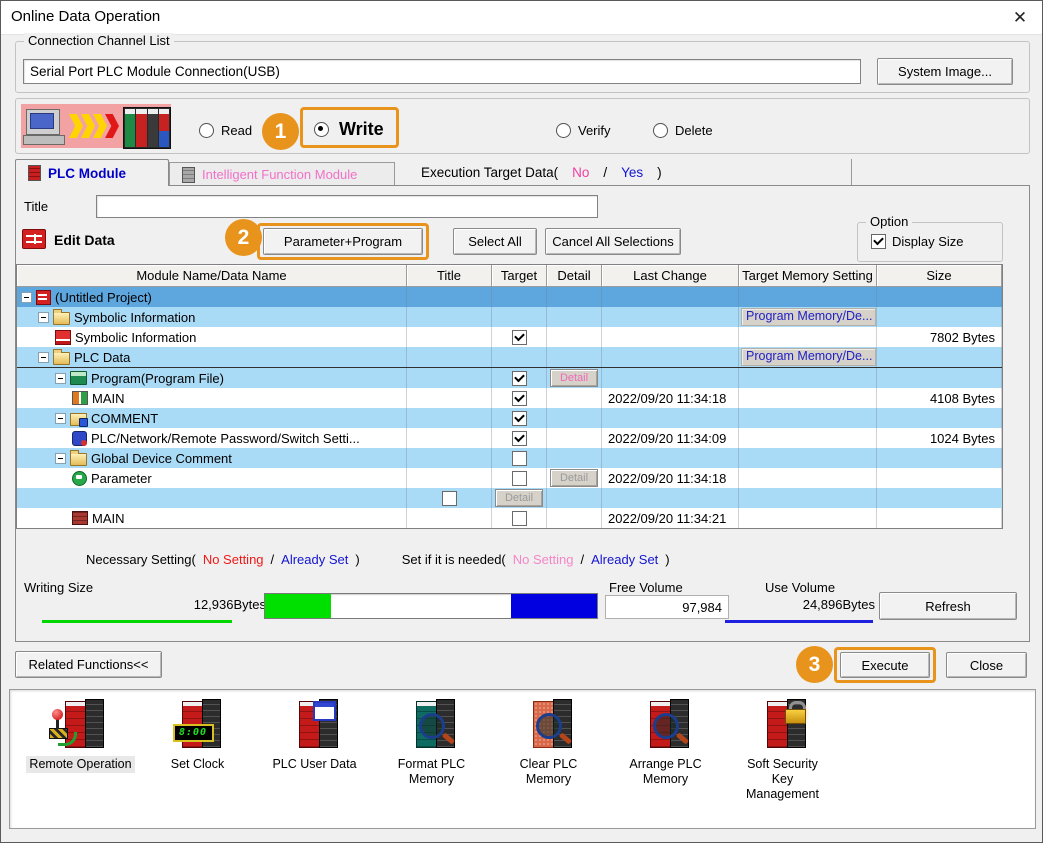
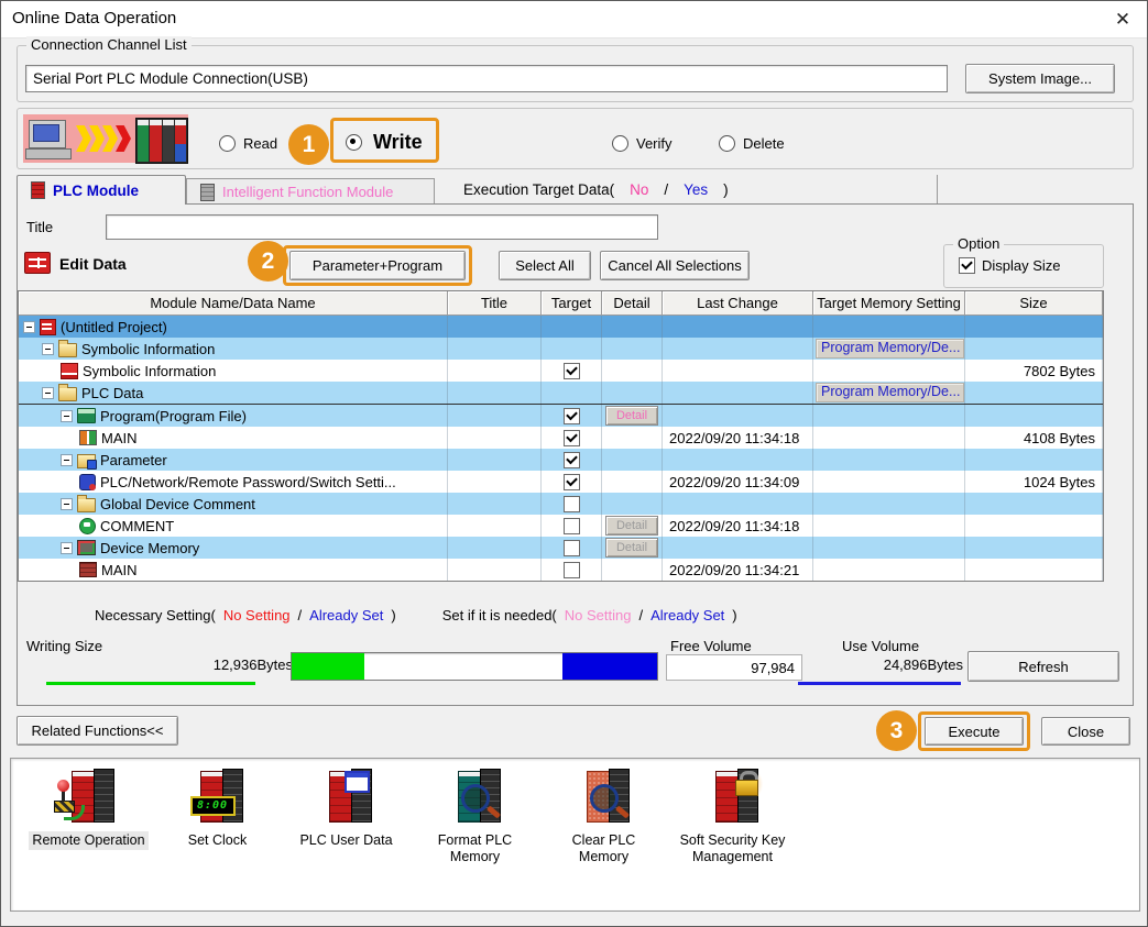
  Online Data Operation
  ✕
  Connection Channel List
  Serial Port PLC Module Connection(USB)
  System Image...
  Read
  1
  Write
  Verify
  Delete
  PLC Module
  Intelligent Function Module
  Execution Target Data(
  No
  /
  Yes
  )
  Title
  Edit Data
  2
  Parameter+Program
  Select All
  Cancel All Selections
  Option
  Display Size
  Module Name/Data Name
  Title
  Target
  Detail
  Last Change
  Target Memory Setting
  Size
  (Untitled Project)
  Symbolic Information
  Program Memory/De...
  Symbolic Information
  7802 Bytes
  PLC Data
  Program Memory/De...
  Program(Program File)
  Detail
  MAIN
  2022/09/20 11:34:18
  4108 Bytes
- COMMENT
+ Parameter
  PLC/Network/Remote Password/Switch Setti...
  2022/09/20 11:34:09
  1024 Bytes
  Global Device Comment
- Parameter
+ COMMENT
  Detail
  2022/09/20 11:34:18
+ Device Memory
  Detail
  MAIN
  2022/09/20 11:34:21
  Necessary Setting(
  No Setting
  /
  Already Set
  )
  Set if it is needed(
  No Setting
  /
  Already Set
  )
  Writing Size
  12,936Bytes
  Free Volume
  97,984
  Use Volume
  24,896Bytes
  Refresh
  Related Functions<<
  3
  Execute
  Close
  Remote Operation
  8:00
  Set Clock
  PLC User Data
  Format PLC Memory
  Clear PLC Memory
- Arrange PLC Memory
  Soft Security Key Management
